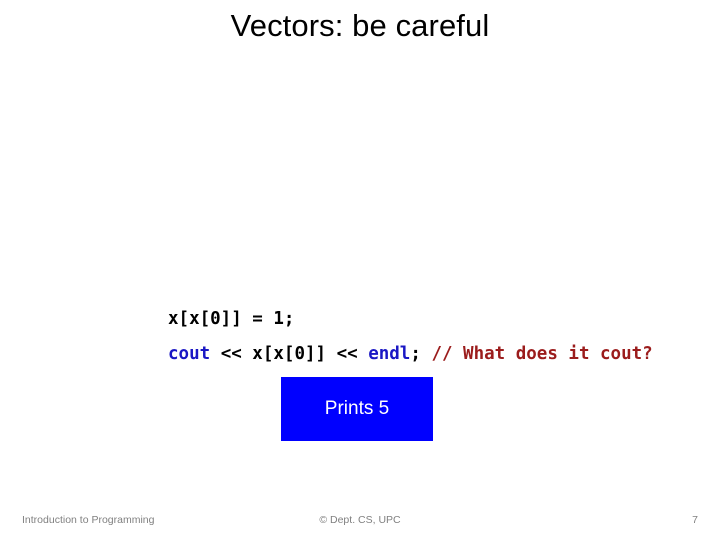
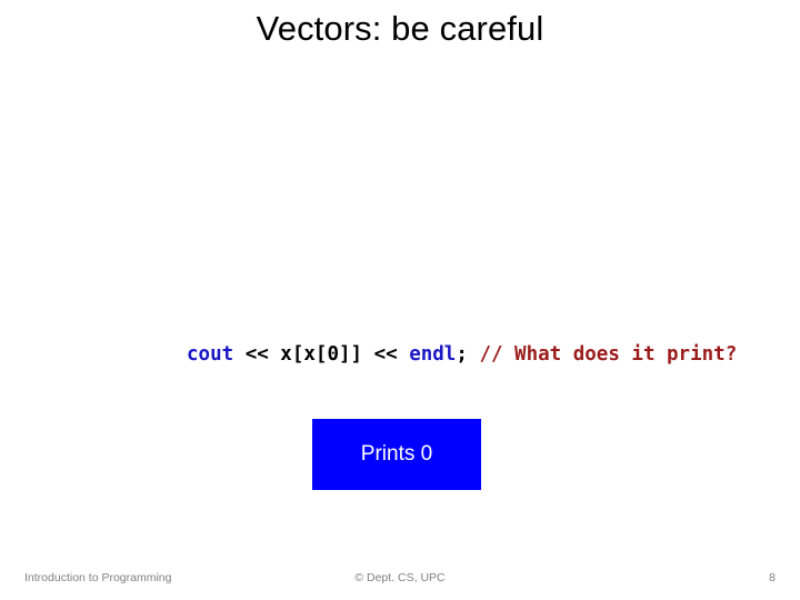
  Vectors: be careful
- x[x[0]] = 1;
- cout << x[x[0]] << endl; // What does it cout?
+ cout << x[x[0]] << endl; // What does it print?
- Prints 5
+ Prints 0
  Introduction to Programming
  © Dept. CS, UPC
- 7
+ 8
